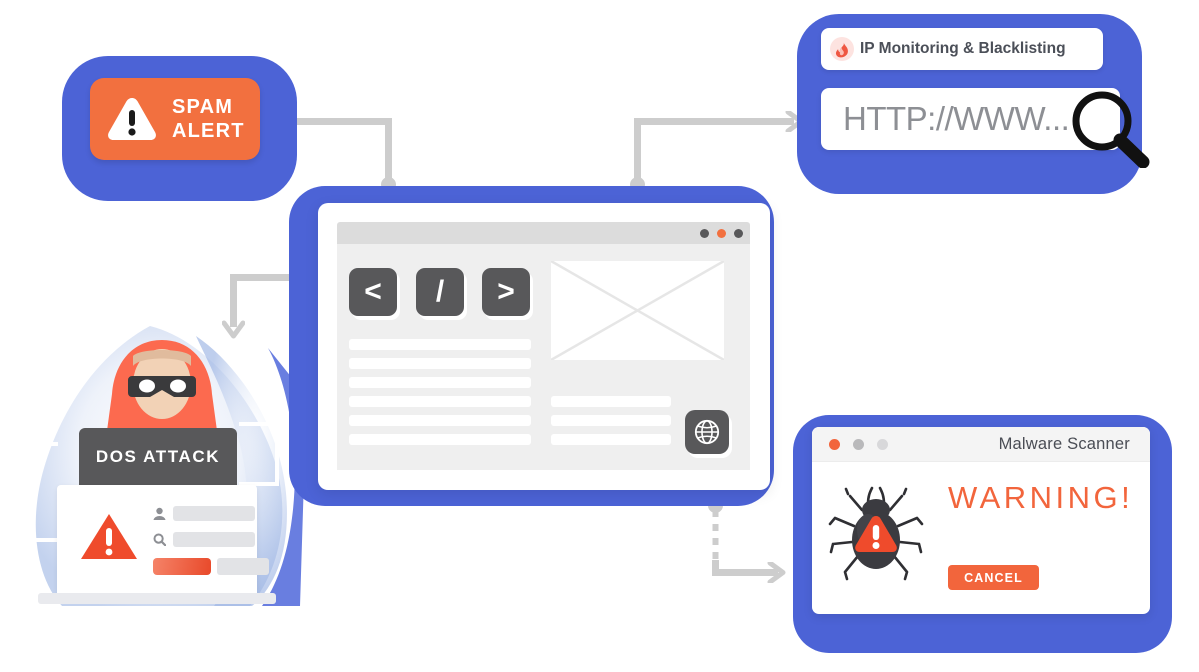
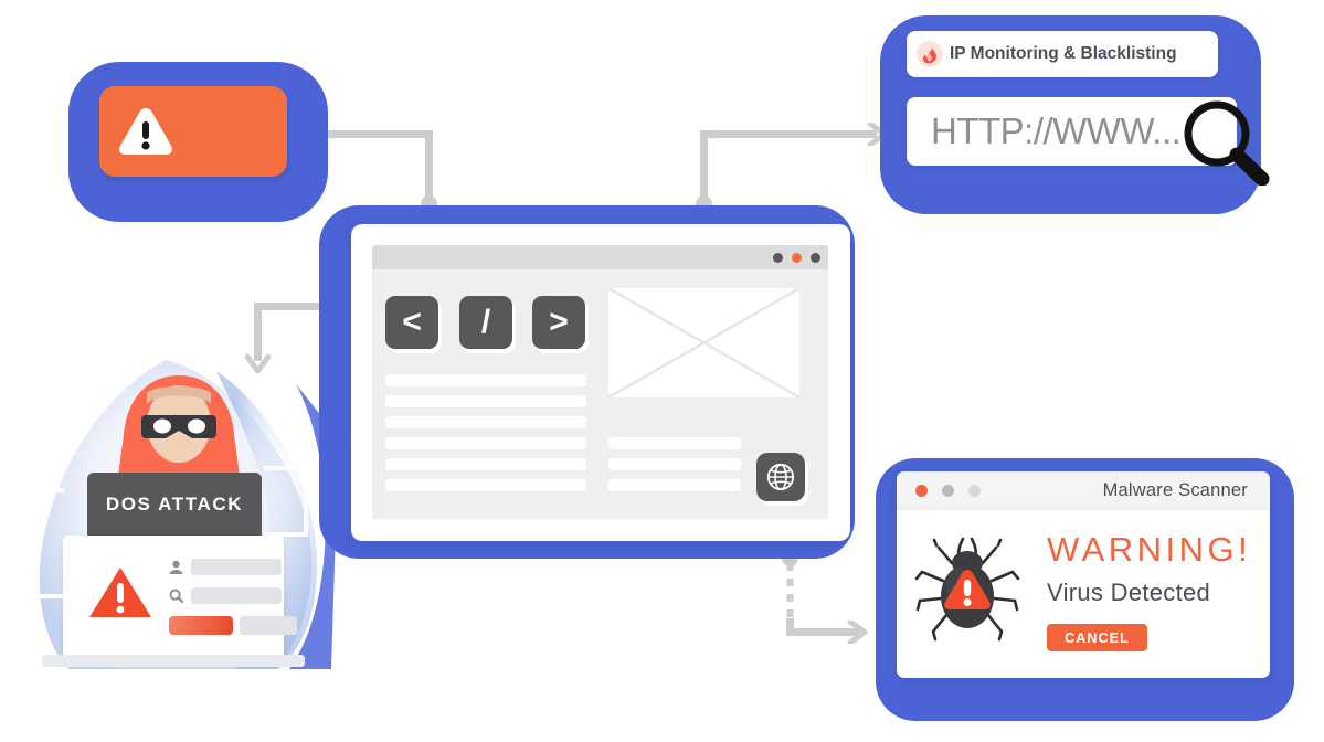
  DOS ATTACK
- SPAM
- ALERT
  IP Monitoring & Blacklisting
  HTTP://WWW...
  <
  /
  >
  Malware Scanner
  WARNING!
+ Virus Detected
  CANCEL
